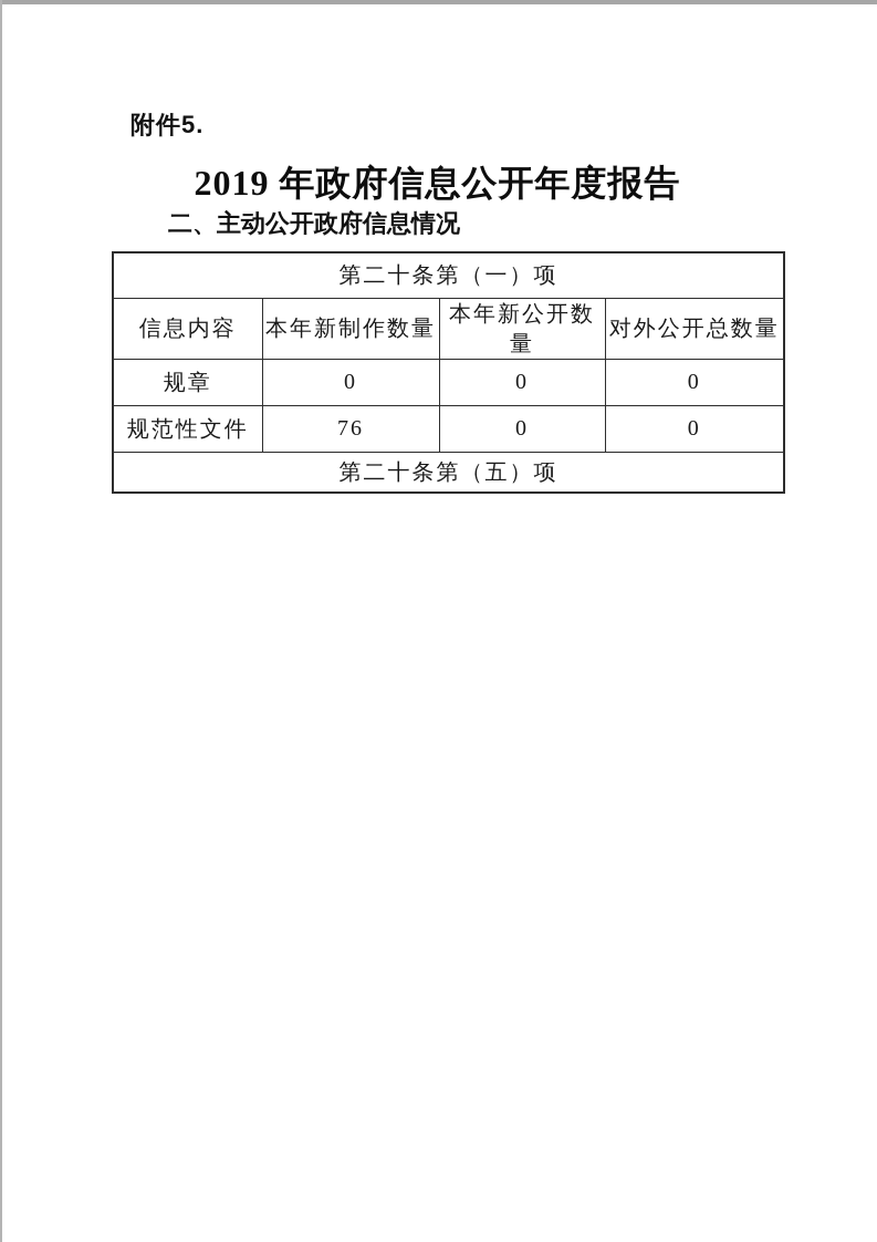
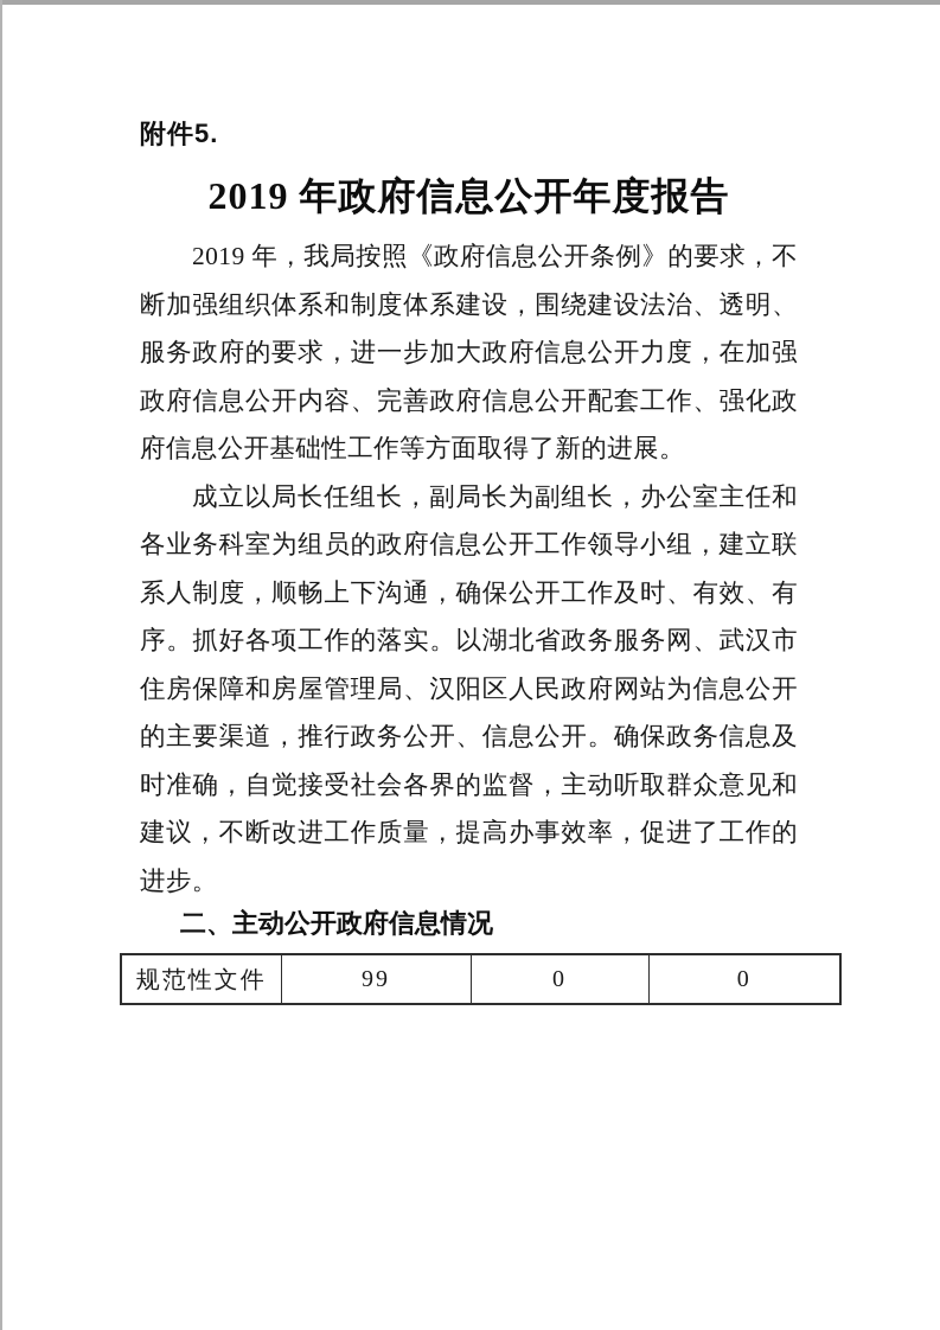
  附件5.
  2019 年政府信息公开年度报告
+ 2019 年，我局按照《政府信息公开条例》的要求，不断加强组织体系和制度体系建设，围绕建设法治、透明、服务政府的要求，进一步加大政府信息公开力度，在加强政府信息公开内容、完善政府信息公开配套工作、强化政府信息公开基础性工作等方面取得了新的进展。
+ 成立以局长任组长，副局长为副组长，办公室主任和各业务科室为组员的政府信息公开工作领导小组，建立联系人制度，顺畅上下沟通，确保公开工作及时、有效、有序。抓好各项工作的落实。以湖北省政务服务网、武汉市住房保障和房屋管理局、汉阳区人民政府网站为信息公开的主要渠道，推行政务公开、信息公开。确保政务信息及时准确，自觉接受社会各界的监督，主动听取群众意见和建议，不断改进工作质量，提高办事效率，促进了工作的进步。
  二、主动公开政府信息情况
- 第二十条第（一）项
- 信息内容	本年新制作数量	本年新公开数量	对外公开总数量
- 规章	0	0	0
- 规范性文件	76	0	0
+ 规范性文件	99	0	0
- 第二十条第（五）项
